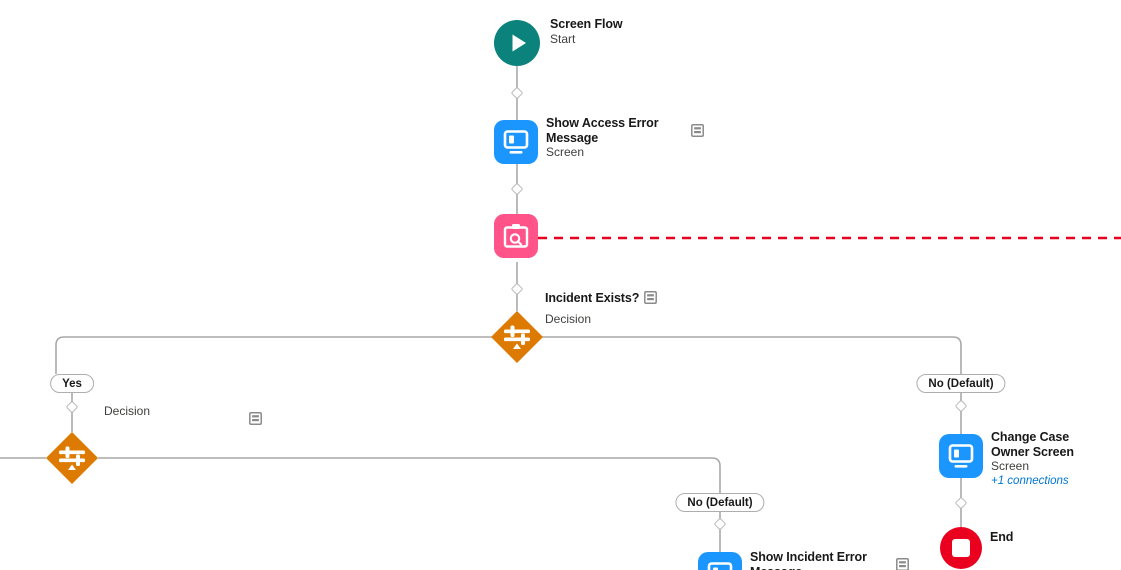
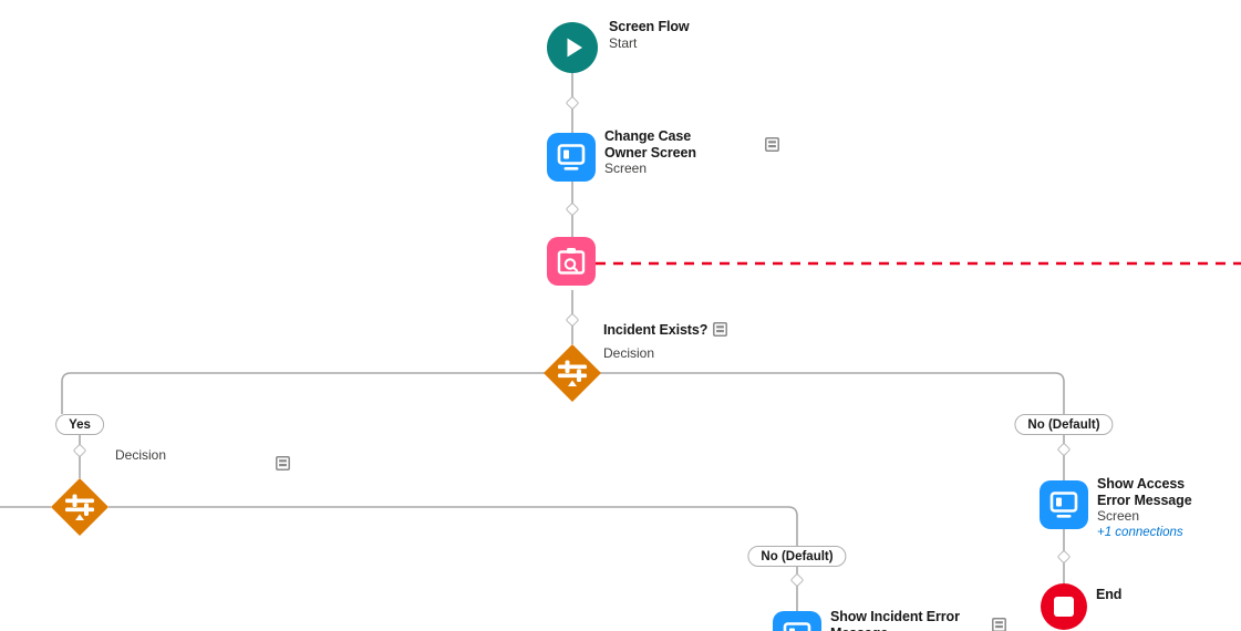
  Yes
  No (Default)
  No (Default)
  Screen Flow
  Start
- Show Access Error Message
+ Change Case Owner Screen
  Screen
  Incident Exists?
  Decision
  Decision
- Change Case Owner Screen
+ Show Access Error Message
  Screen
  +1 connections
  Show Incident Error
  End
